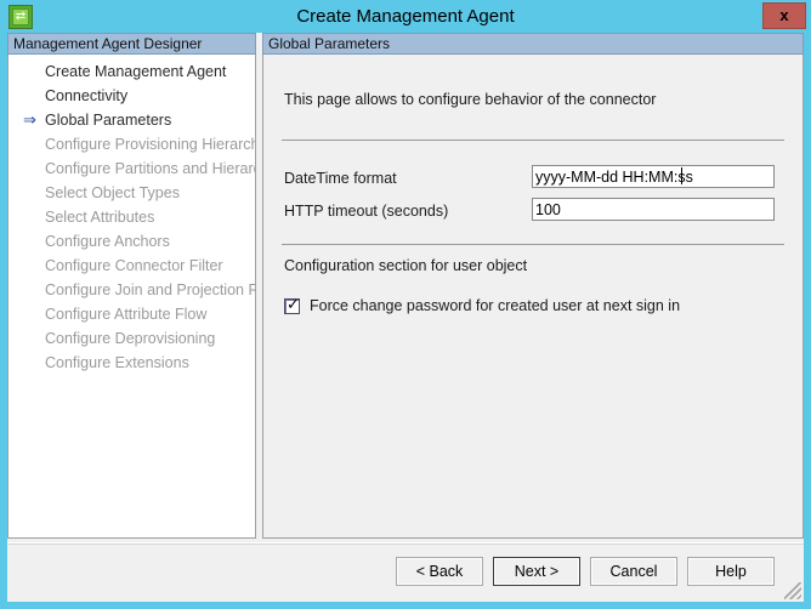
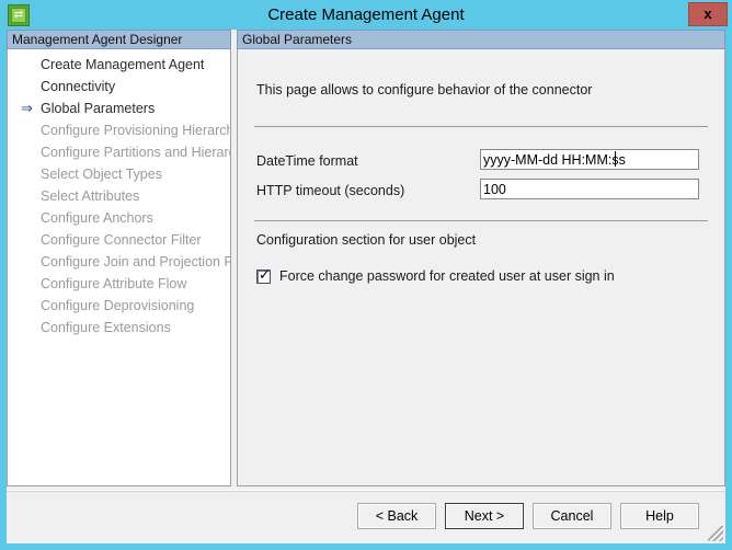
  ⇄
  Create Management Agent
  x
  Management Agent Designer
  Create Management Agent
  Connectivity
  ⇒
  Global Parameters
  Configure Provisioning Hierarc
  Configure Partitions and Hierar
  Select Object Types
  Select Attributes
  Configure Anchors
  Configure Connector Filter
  Configure Join and Projection R
  Configure Attribute Flow
  Configure Deprovisioning
  Configure Extensions
  Global Parameters
  This page allows to configure behavior of the connector
  DateTime format
  yyyy-MM-dd HH:MM:s
  HTTP timeout (seconds)
  100
  Configuration section for user object
  ✓
- Force change password for created user at next sign in
+ Force change password for created user at user sign in
  < Back
  Next >
  Cancel
  Help
